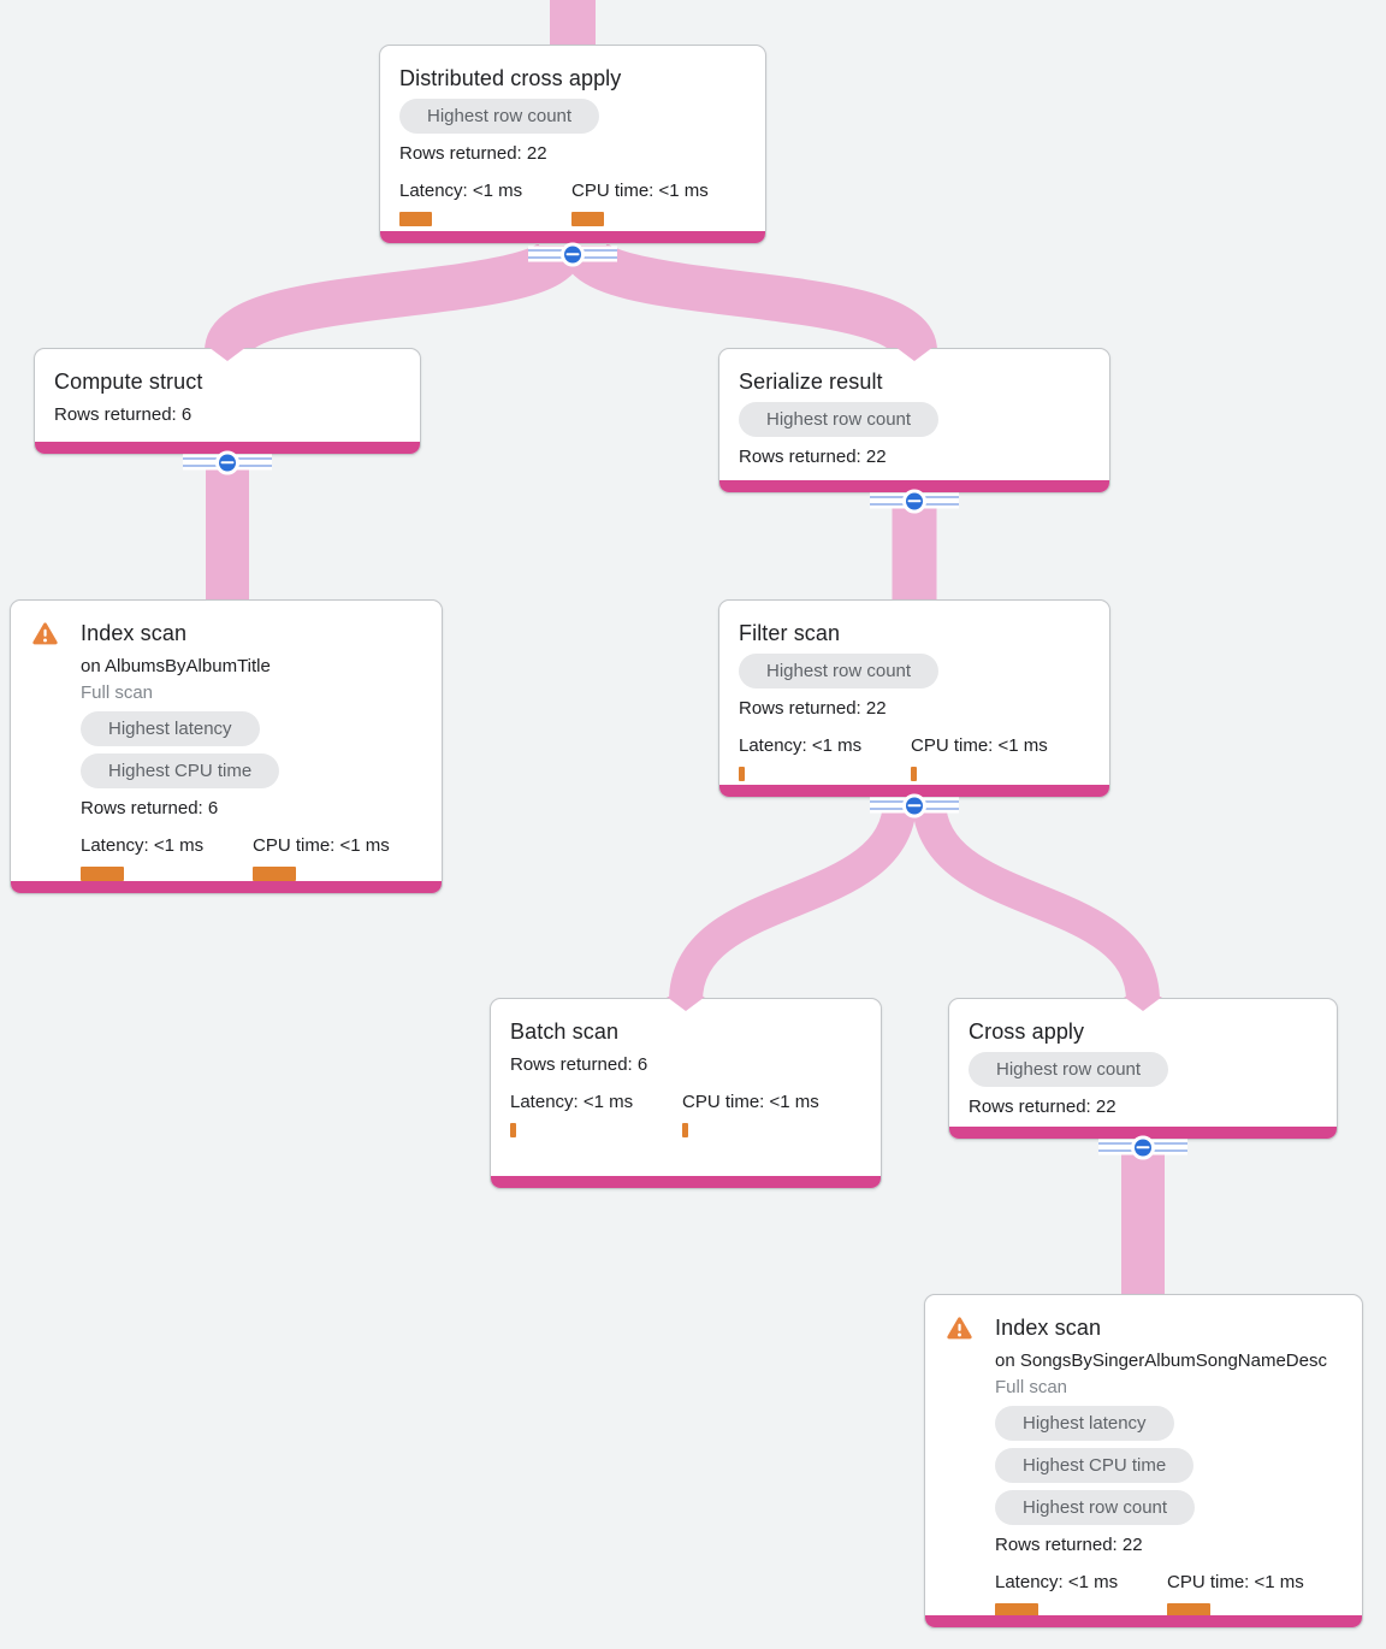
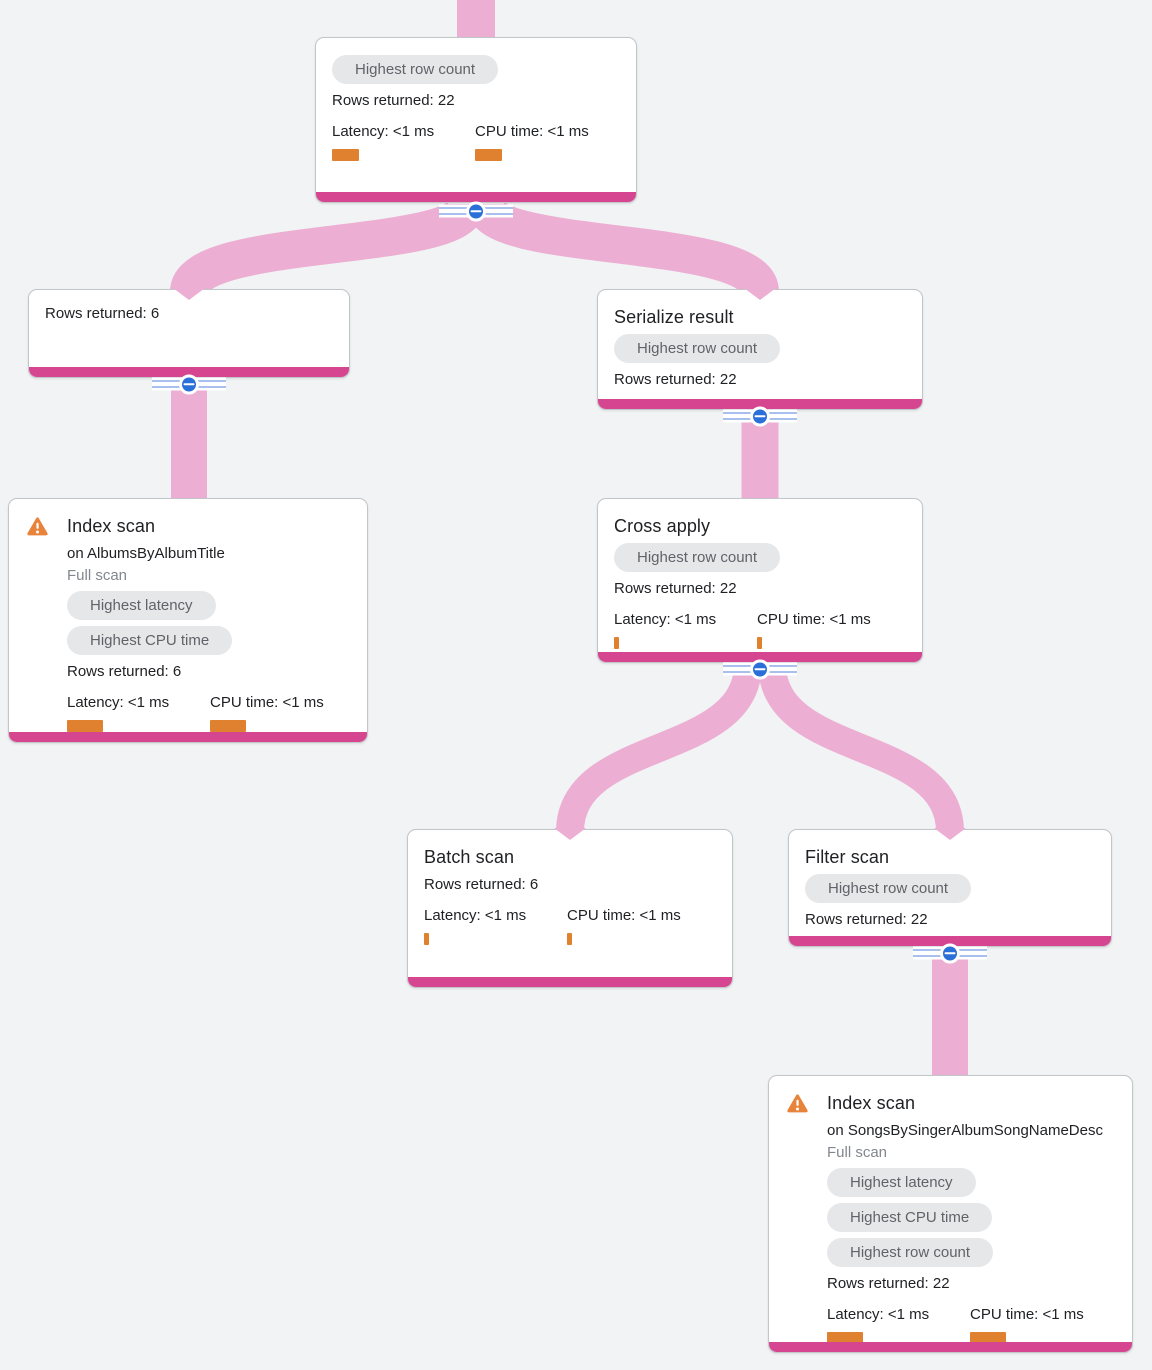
- Distributed cross apply
  Highest row count
  Rows returned: 22
  Latency: <1 ms
  CPU time: <1 ms
- Compute struct
  Rows returned: 6
  Serialize result
  Highest row count
  Rows returned: 22
  Index scan
  on AlbumsByAlbumTitle
  Full scan
  Highest latency
  Highest CPU time
  Rows returned: 6
  Latency: <1 ms
  CPU time: <1 ms
- Filter scan
+ Cross apply
  Highest row count
  Rows returned: 22
  Latency: <1 ms
  CPU time: <1 ms
  Batch scan
  Rows returned: 6
  Latency: <1 ms
  CPU time: <1 ms
- Cross apply
+ Filter scan
  Highest row count
  Rows returned: 22
  Index scan
  on SongsBySingerAlbumSongNameDesc
  Full scan
  Highest latency
  Highest CPU time
  Highest row count
  Rows returned: 22
  Latency: <1 ms
  CPU time: <1 ms
